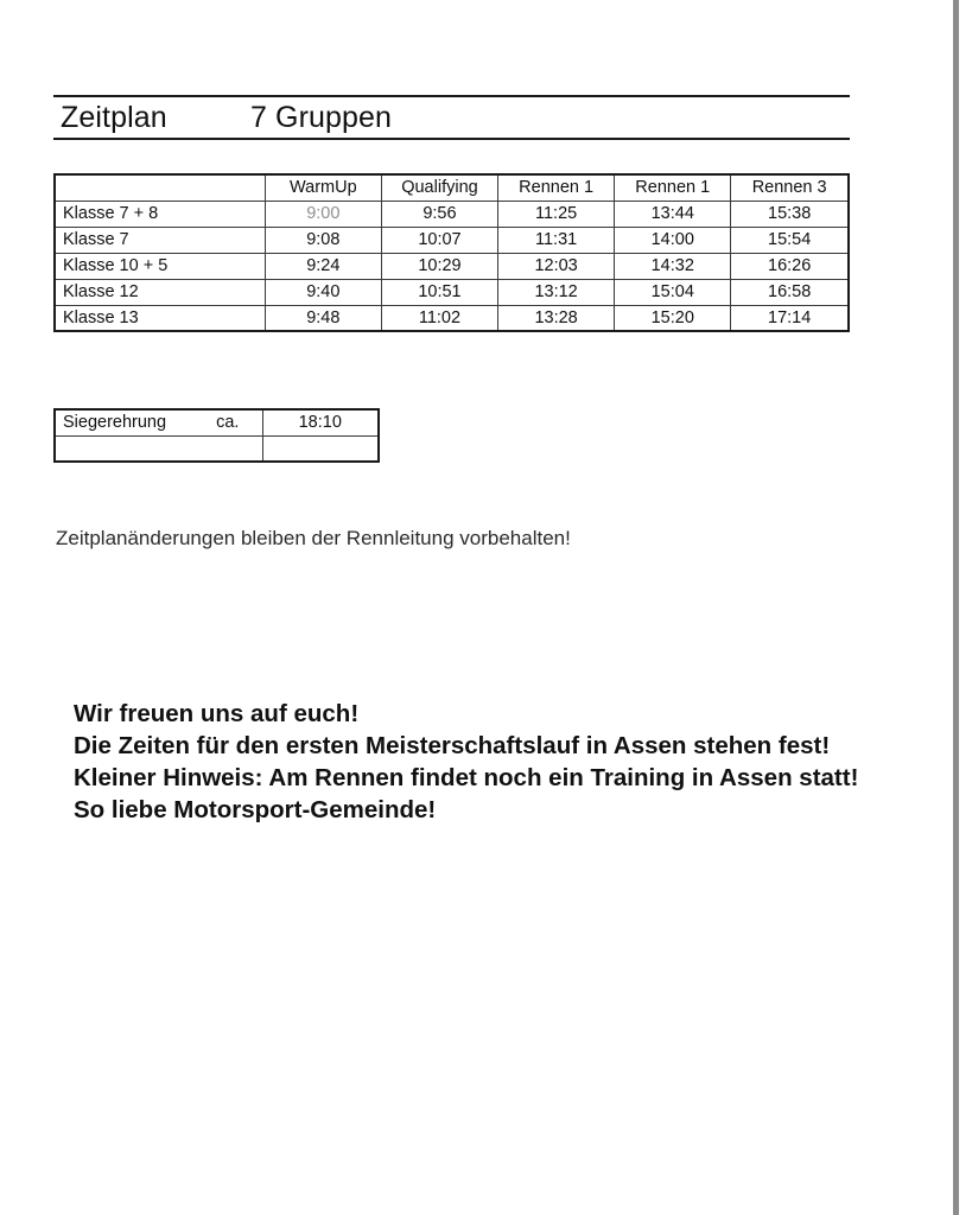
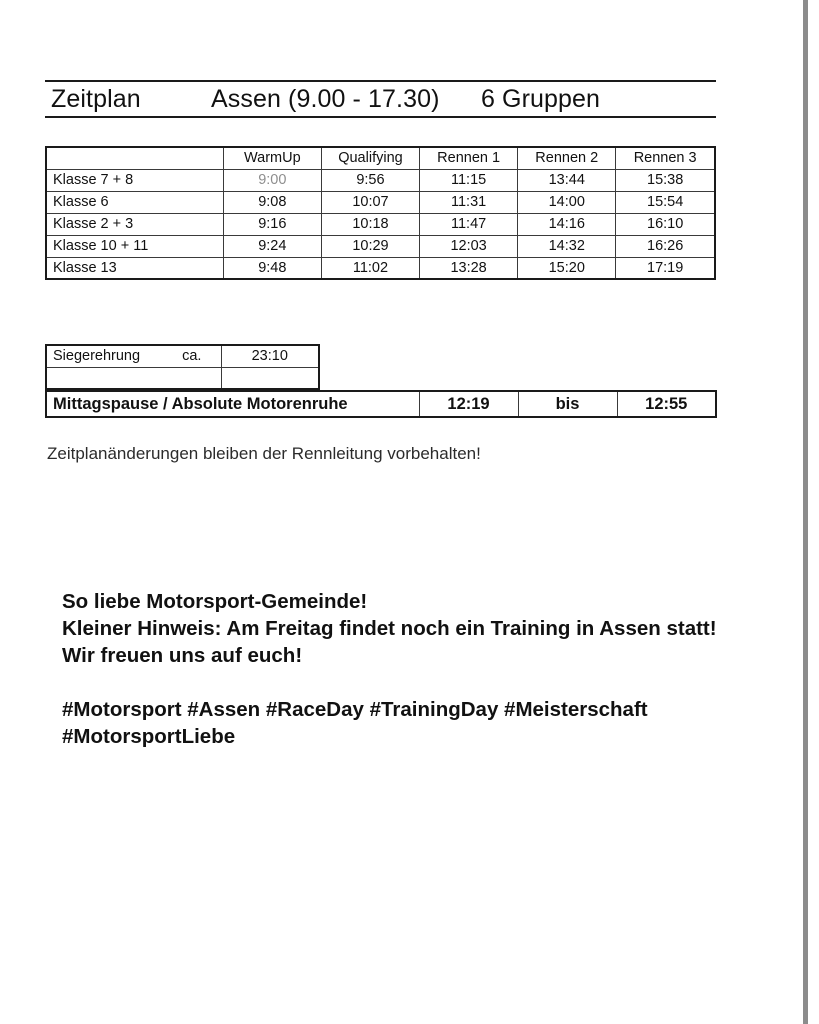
  Zeitplan
+ Assen (9.00 - 17.30)
- 7 Gruppen
+ 6 Gruppen
- 	WarmUp	Qualifying	Rennen 1	Rennen 1	Rennen 3
+ 	WarmUp	Qualifying	Rennen 1	Rennen 2	Rennen 3
- Klasse 7 + 8	9:00	9:56	11:25	13:44	15:38
+ Klasse 7 + 8	9:00	9:56	11:15	13:44	15:38
- Klasse 7	9:08	10:07	11:31	14:00	15:54
+ Klasse 6	9:08	10:07	11:31	14:00	15:54
+ Klasse 2 + 3	9:16	10:18	11:47	14:16	16:10
- Klasse 10 + 5	9:24	10:29	12:03	14:32	16:26
+ Klasse 10 + 11	9:24	10:29	12:03	14:32	16:26
- Klasse 12	9:40	10:51	13:12	15:04	16:58
- Klasse 13	9:48	11:02	13:28	15:20	17:14
+ Klasse 13	9:48	11:02	13:28	15:20	17:19
- Siegerehrung ca.	18:10
+ Siegerehrung ca.	23:10
+ Mittagspause / Absolute Motorenruhe	12:19	bis	12:55
  Zeitplanänderungen bleiben der Rennleitung vorbehalten!
- Wir freuen uns auf euch!
+ So liebe Motorsport-Gemeinde!
- Die Zeiten für den ersten Meisterschaftslauf in Assen stehen fest!
- Kleiner Hinweis: Am Rennen findet noch ein Training in Assen statt!
+ Kleiner Hinweis: Am Freitag findet noch ein Training in Assen statt!
- So liebe Motorsport-Gemeinde!
+ Wir freuen uns auf euch!
+ #Motorsport #Assen #RaceDay #TrainingDay #Meisterschaft #MotorsportLiebe
